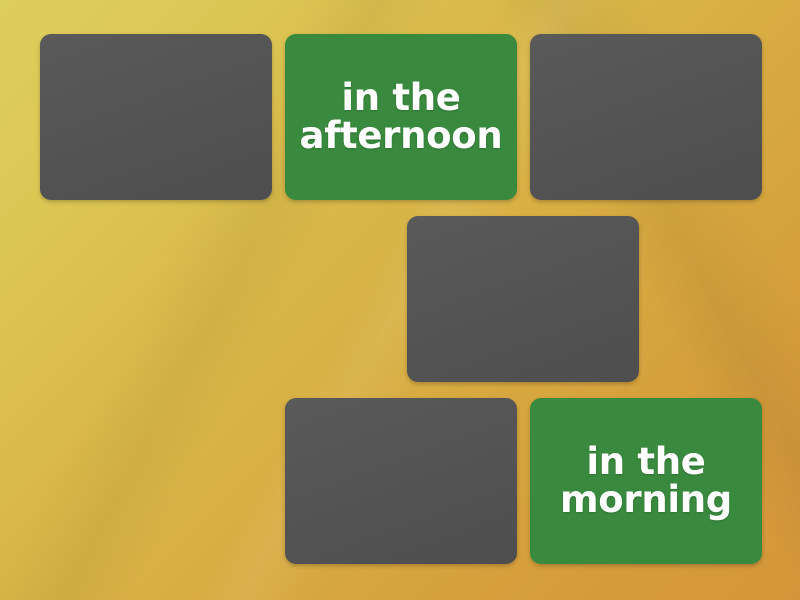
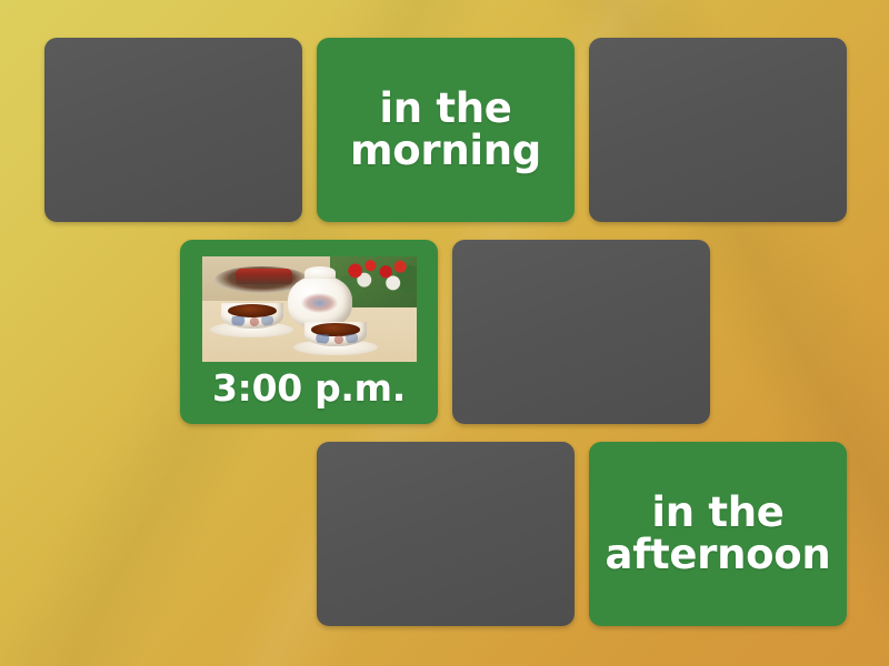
  in the
- afternoon
+ morning
+ 3:00 p.m.
  in the
- morning
+ afternoon
